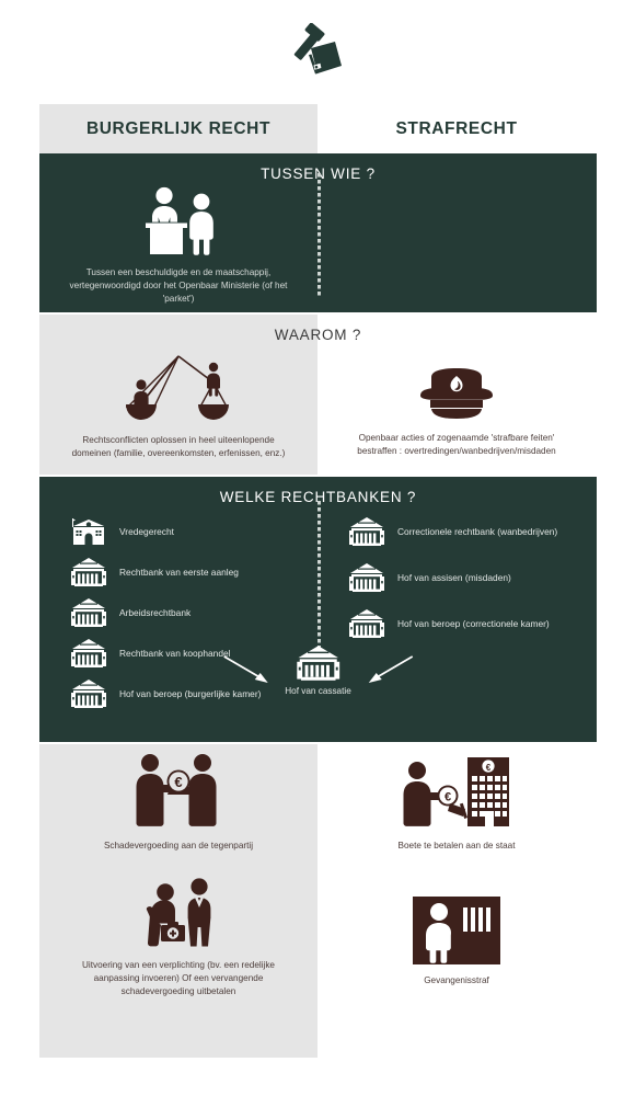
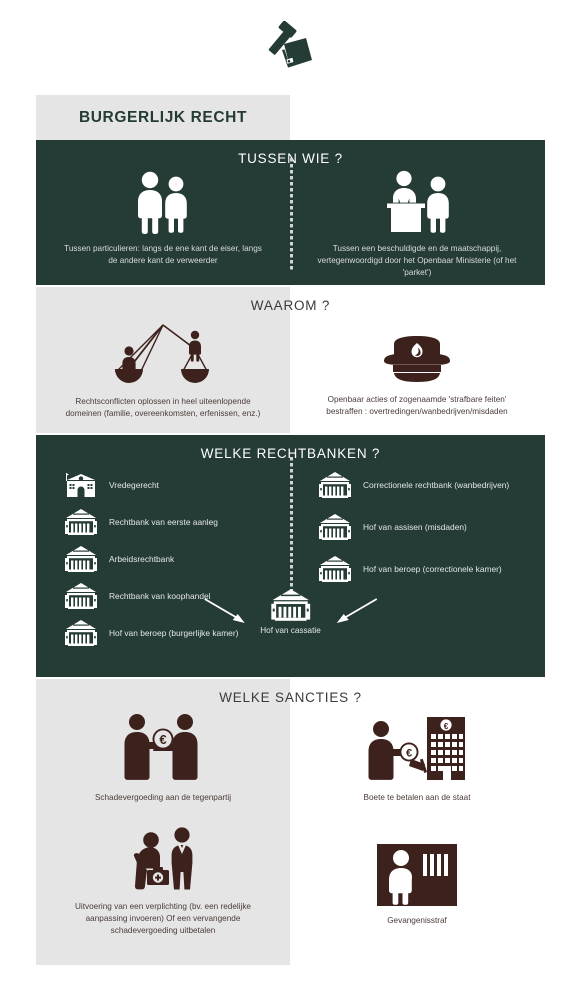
  BURGERLIJK RECHT
- STRAFRECHT
  TUSSE WIE ?
+ Tussen particulieren: langs de ene kant de eiser, langs de andere kant de verweerder
  Tussen een beschuldigde en de maatschappij, vertegenwoordigd door het Openbaar Ministerie (of het 'parket')
  WAAROM ?
  Rechtsconflicten oplossen in heel uiteenlopende domeinen (familie, overeenkomsten, erfenissen, enz.)
  Openbaar acties of zogenaamde 'strafbare feiten' bestraffen : overtredingen/wanbedrijven/misdaden
  WELKE RECHTBANKEN ?
  Vredegerecht
  Rechtbank van eerste aanleg
  Arbeidsrechtbank
  Rechtbank van koophandel
  Hof van beroep (burgerlijke kamer)
  Correctionele rechtbank (wanbedrijven)
  Hof van assisen (misdaden)
  Hof van beroep (correctionele kamer)
  Hof van cassatie
+ WELKE SANCTIES ?
  €
  Schadevergoeding aan de tegenpartij
  Uitvoering van een verplichting (bv. een redelijke aanpassing invoeren) Of een vervangende schadevergoeding uitbetalen
  €
  €
  Boete te betalen aan de staat
  Gevangenisstraf
